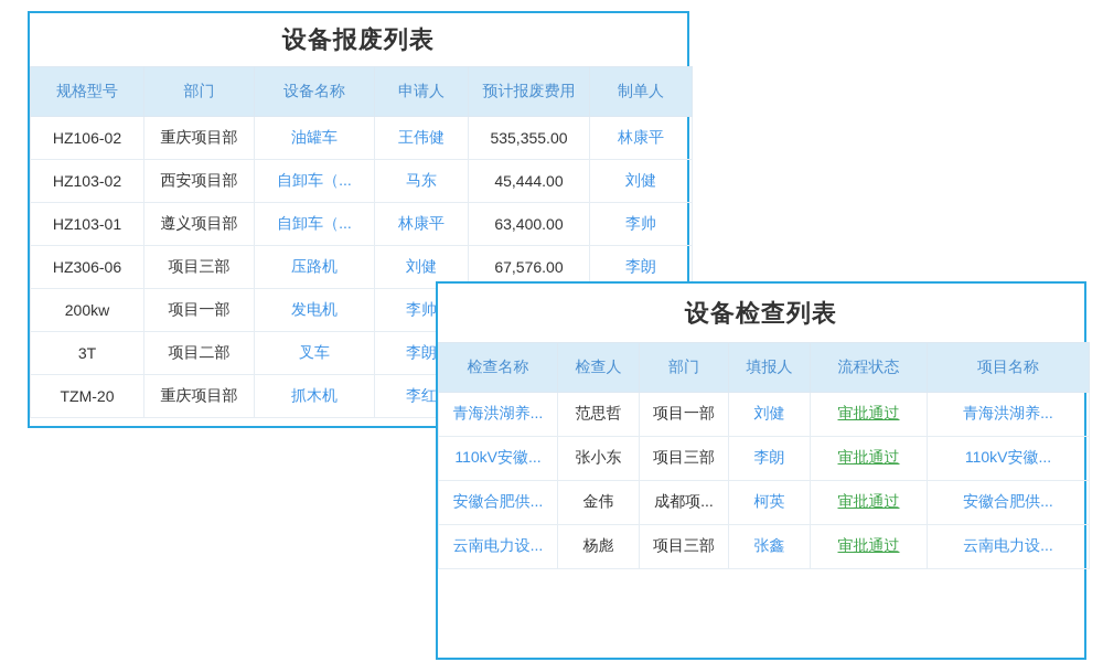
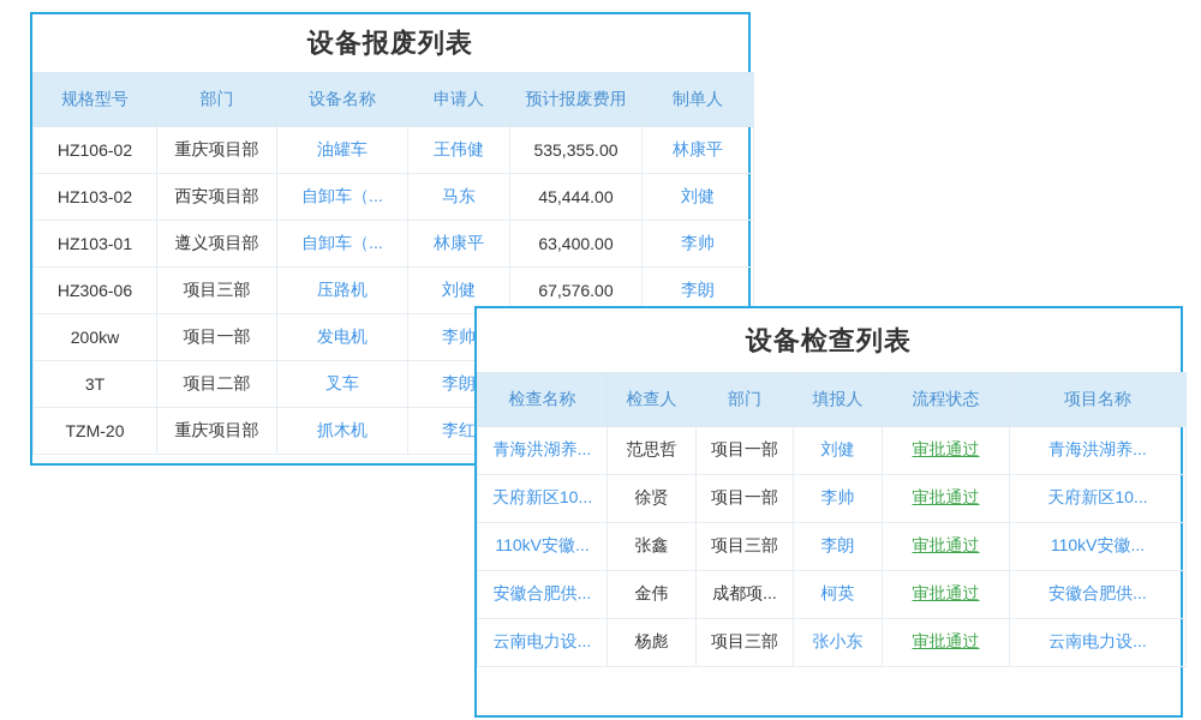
  设备报废列表
  规格型号	部门	设备名称	申请人	预计报废费用	制单人
  HZ106-02	重庆项目部	油罐车	王伟健	535,355.00	林康平
  HZ103-02	西安项目部	自卸车（...	马东	45,444.00	刘健
  HZ103-01	遵义项目部	自卸车（...	林康平	63,400.00	李帅
  HZ306-06	项目三部	压路机	刘健	67,576.00	李朗
  200kw	项目一部	发电机	李帅
  3T	项目二部	叉车	李朗
  TZM-20	重庆项目部	抓木机	李红
  设备检查列表
  检查名称	检查人	部门	填报人	流程状态	项目名称
  青海洪湖养...	范思哲	项目一部	刘健	审批通过	青海洪湖养...
+ 天府新区10...	徐贤	项目一部	李帅	审批通过	天府新区10...
- 110kV安徽...	张小东	项目三部	李朗	审批通过	110kV安徽...
+ 110kV安徽...	张鑫	项目三部	李朗	审批通过	110kV安徽...
  安徽合肥供...	金伟	成都项...	柯英	审批通过	安徽合肥供...
- 云南电力设...	杨彪	项目三部	张鑫	审批通过	云南电力设...
+ 云南电力设...	杨彪	项目三部	张小东	审批通过	云南电力设...
